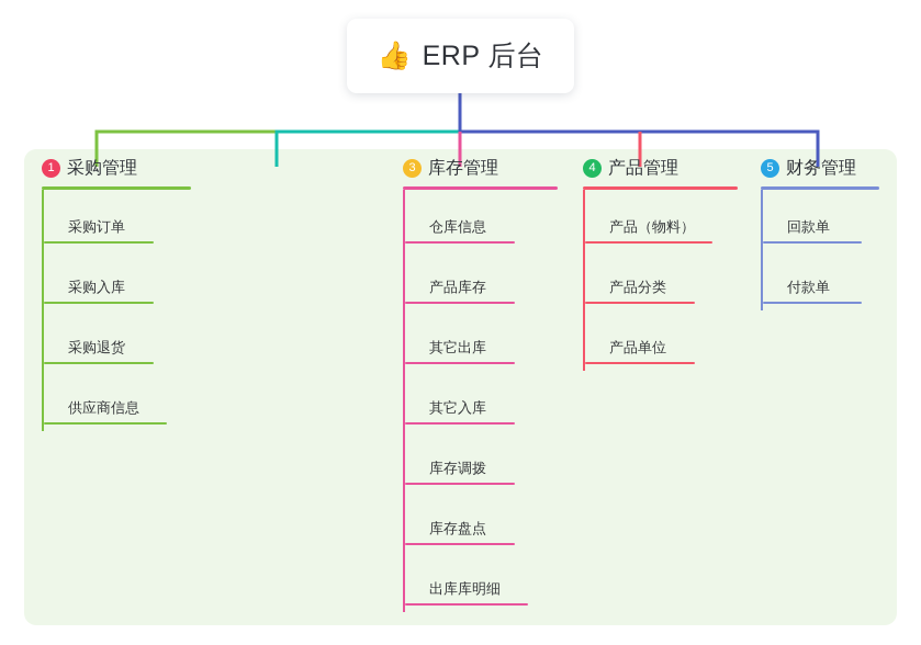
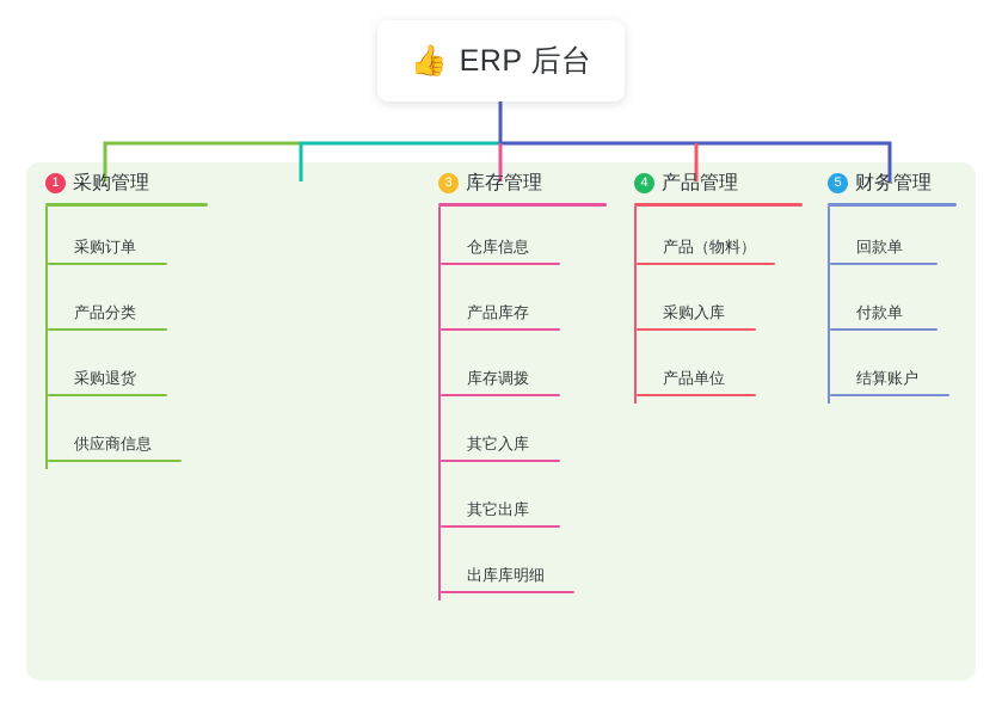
  👍
  ERP 后台
  1
  采购管理
  采购订单
- 采购入库
+ 产品分类
  采购退货
  供应商信息
  3
  库存管理
  仓库信息
  产品库存
- 其它出库
+ 库存调拨
  其它入库
- 库存调拨
+ 其它出库
- 库存盘点
  出库库明细
  4
  产品管理
  产品（物料）
- 产品分类
+ 采购入库
  产品单位
  5
  财务管理
  回款单
  付款单
+ 结算账户
